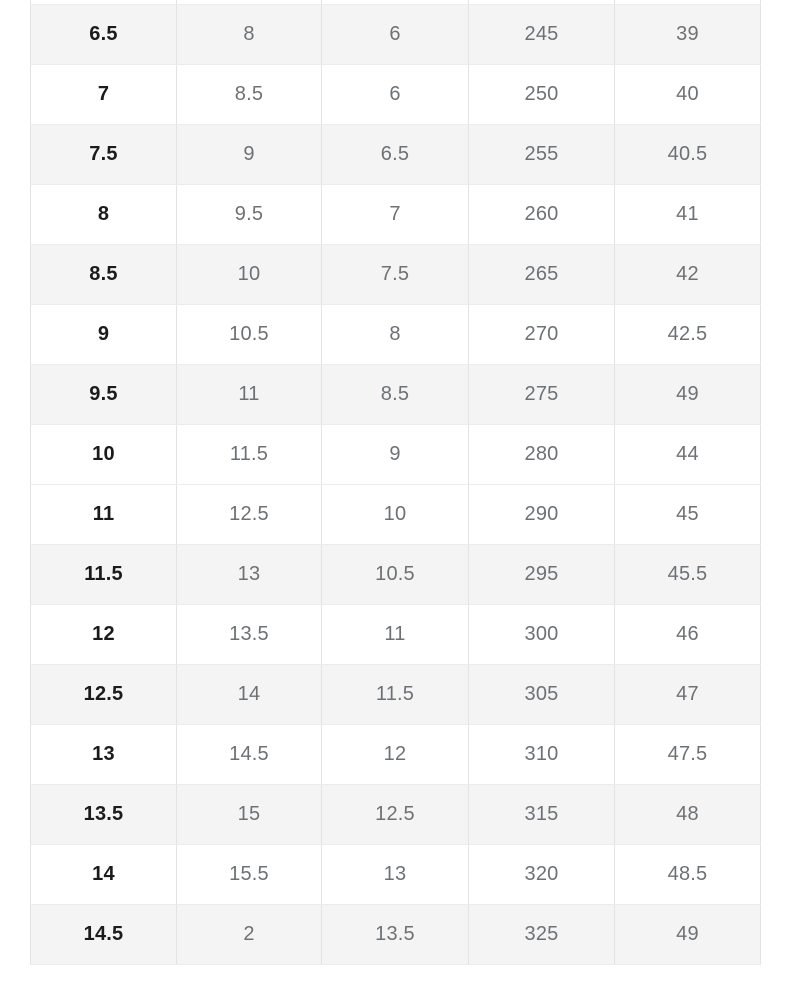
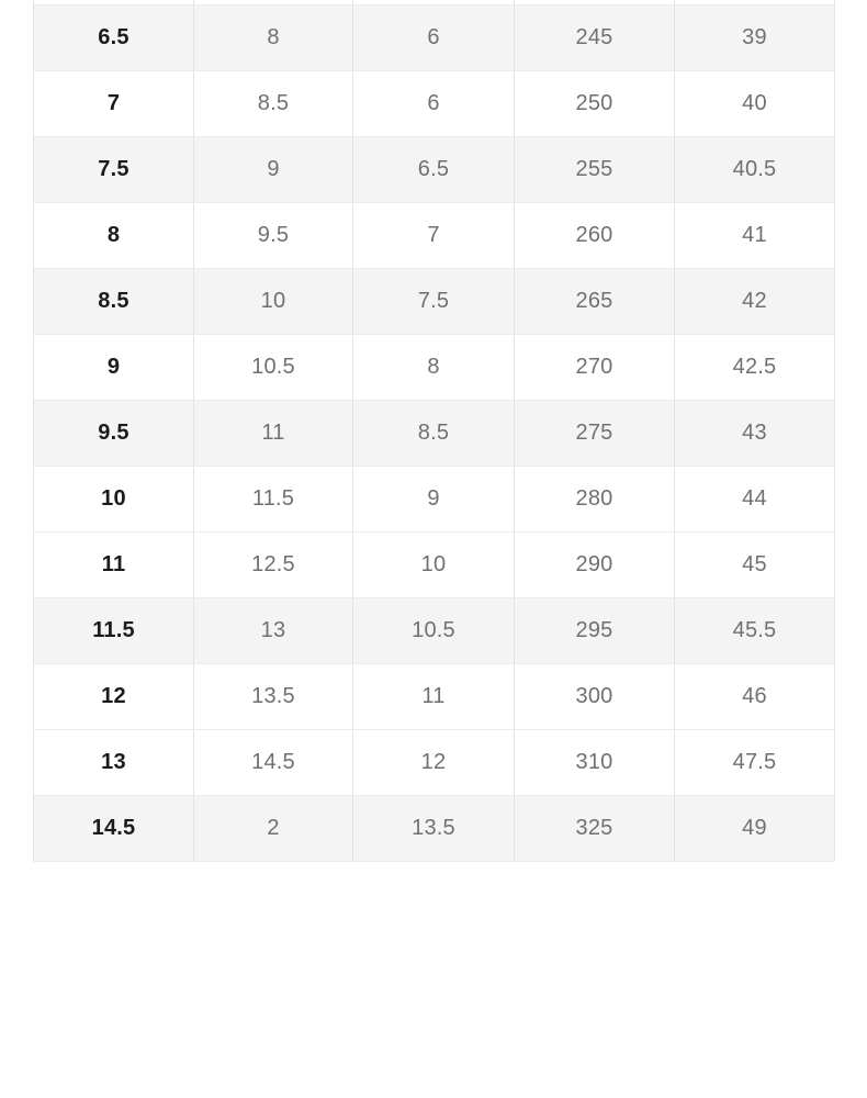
  6.5	8	6	245	39
  7	8.5	6	250	40
  7.5	9	6.5	255	40.5
  8	9.5	7	260	41
  8.5	10	7.5	265	42
  9	10.5	8	270	42.5
- 9.5	11	8.5	275	49
+ 9.5	11	8.5	275	43
  10	11.5	9	280	44
  11	12.5	10	290	45
  11.5	13	10.5	295	45.5
  12	13.5	11	300	46
- 12.5	14	11.5	305	47
  13	14.5	12	310	47.5
- 13.5	15	12.5	315	48
- 14	15.5	13	320	48.5
  14.5	2	13.5	325	49
